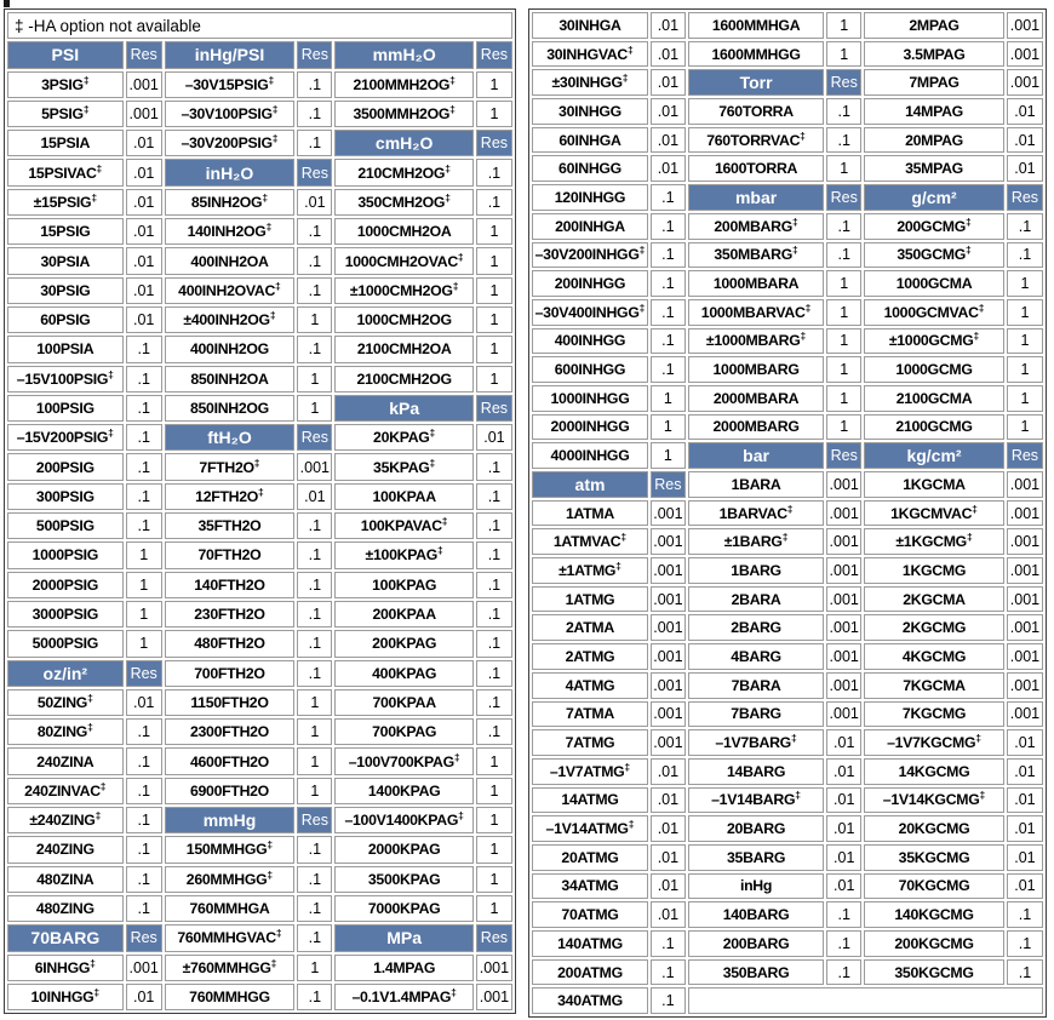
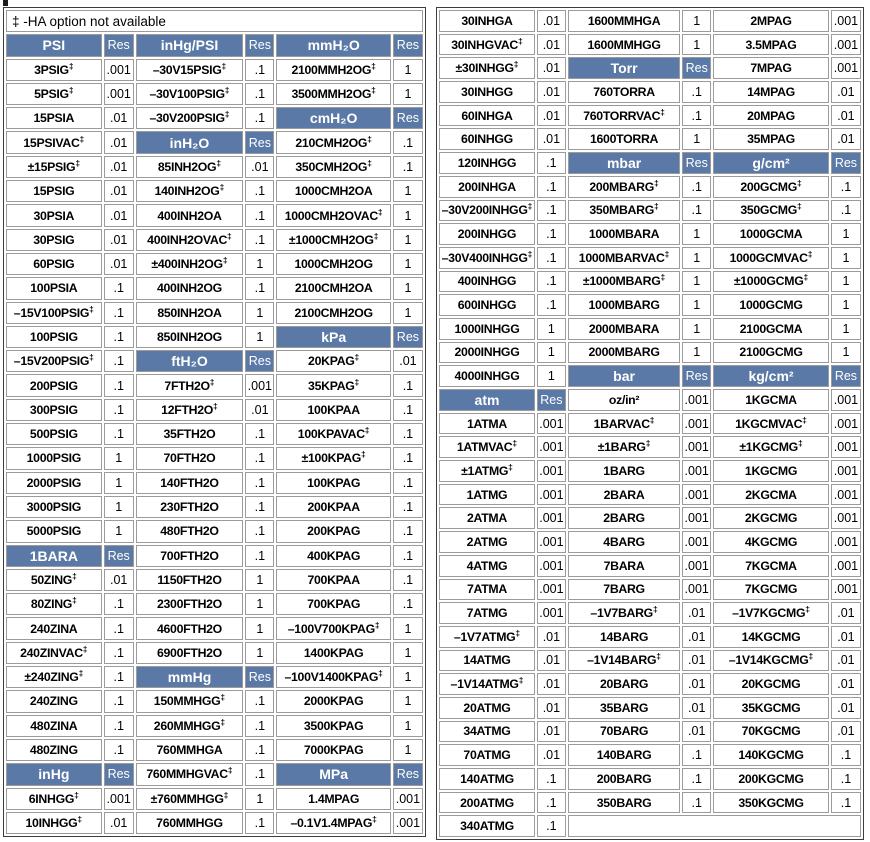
  ‡ -HA option not available
  PSI	Res	inHg/PSI	Res	mmH₂O	Res
  3PSIG‡	.001	–30V15PSIG‡	.1	2100MMH2OG‡	1
  5PSIG‡	.001	–30V100PSIG‡	.1	3500MMH2OG‡	1
  15PSIA	.01	–30V200PSIG‡	.1	cmH₂O	Res
  15PSIVAC‡	.01	inH₂O	Res	210CMH2OG‡	.1
  ±15PSIG‡	.01	85INH2OG‡	.01	350CMH2OG‡	.1
  15PSIG	.01	140INH2OG‡	.1	1000CMH2OA	1
  30PSIA	.01	400INH2OA	.1	1000CMH2OVAC‡	1
  30PSIG	.01	400INH2OVAC‡	.1	±1000CMH2OG‡	1
  60PSIG	.01	±400INH2OG‡	1	1000CMH2OG	1
  100PSIA	.1	400INH2OG	.1	2100CMH2OA	1
  –15V100PSIG‡	.1	850INH2OA	1	2100CMH2OG	1
  100PSIG	.1	850INH2OG	1	kPa	Res
  –15V200PSIG‡	.1	ftH₂O	Res	20KPAG‡	.01
  200PSIG	.1	7FTH2O‡	.001	35KPAG‡	.1
  300PSIG	.1	12FTH2O‡	.01	100KPAA	.1
  500PSIG	.1	35FTH2O	.1	100KPAVAC‡	.1
  1000PSIG	1	70FTH2O	.1	±100KPAG‡	.1
  2000PSIG	1	140FTH2O	.1	100KPAG	.1
  3000PSIG	1	230FTH2O	.1	200KPAA	.1
  5000PSIG	1	480FTH2O	.1	200KPAG	.1
- oz/in²	Res	700FTH2O	.1	400KPAG	.1
+ 1BARA	Res	700FTH2O	.1	400KPAG	.1
  50ZING‡	.01	1150FTH2O	1	700KPAA	.1
  80ZING‡	.1	2300FTH2O	1	700KPAG	.1
  240ZINA	.1	4600FTH2O	1	–100V700KPAG‡	1
  240ZINVAC‡	.1	6900FTH2O	1	1400KPAG	1
  ±240ZING‡	.1	mmHg	Res	–100V1400KPAG‡	1
  240ZING	.1	150MMHGG‡	.1	2000KPAG	1
  480ZINA	.1	260MMHGG‡	.1	3500KPAG	1
  480ZING	.1	760MMHGA	.1	7000KPAG	1
- 70BARG	Res	760MMHGVAC‡	.1	MPa	Res
+ inHg	Res	760MMHGVAC‡	.1	MPa	Res
  6INHGG‡	.001	±760MMHGG‡	1	1.4MPAG	.001
  10INHGG‡	.01	760MMHGG	.1	–0.1V1.4MPAG‡	.001
  30INHGA	.01	1600MMHGA	1	2MPAG	.001
  30INHGVAC‡	.01	1600MMHGG	1	3.5MPAG	.001
  ±30INHGG‡	.01	Torr	Res	7MPAG	.001
  30INHGG	.01	760TORRA	.1	14MPAG	.01
  60INHGA	.01	760TORRVAC‡	.1	20MPAG	.01
  60INHGG	.01	1600TORRA	1	35MPAG	.01
  120INHGG	.1	mbar	Res	g/cm²	Res
  200INHGA	.1	200MBARG‡	.1	200GCMG‡	.1
  –30V200INHGG‡	.1	350MBARG‡	.1	350GCMG‡	.1
  200INHGG	.1	1000MBARA	1	1000GCMA	1
  –30V400INHGG‡	.1	1000MBARVAC‡	1	1000GCMVAC‡	1
  400INHGG	.1	±1000MBARG‡	1	±1000GCMG‡	1
  600INHGG	.1	1000MBARG	1	1000GCMG	1
  1000INHGG	1	2000MBARA	1	2100GCMA	1
  2000INHGG	1	2000MBARG	1	2100GCMG	1
  4000INHGG	1	bar	Res	kg/cm²	Res
- atm	Res	1BARA	.001	1KGCMA	.001
+ atm	Res	oz/in²	.001	1KGCMA	.001
  1ATMA	.001	1BARVAC‡	.001	1KGCMVAC‡	.001
  1ATMVAC‡	.001	±1BARG‡	.001	±1KGCMG‡	.001
  ±1ATMG‡	.001	1BARG	.001	1KGCMG	.001
  1ATMG	.001	2BARA	.001	2KGCMA	.001
  2ATMA	.001	2BARG	.001	2KGCMG	.001
  2ATMG	.001	4BARG	.001	4KGCMG	.001
  4ATMG	.001	7BARA	.001	7KGCMA	.001
  7ATMA	.001	7BARG	.001	7KGCMG	.001
  7ATMG	.001	–1V7BARG‡	.01	–1V7KGCMG‡	.01
  –1V7ATMG‡	.01	14BARG	.01	14KGCMG	.01
  14ATMG	.01	–1V14BARG‡	.01	–1V14KGCMG‡	.01
  –1V14ATMG‡	.01	20BARG	.01	20KGCMG	.01
  20ATMG	.01	35BARG	.01	35KGCMG	.01
- 34ATMG	.01	inHg	.01	70KGCMG	.01
+ 34ATMG	.01	70BARG	.01	70KGCMG	.01
  70ATMG	.01	140BARG	.1	140KGCMG	.1
  140ATMG	.1	200BARG	.1	200KGCMG	.1
  200ATMG	.1	350BARG	.1	350KGCMG	.1
  340ATMG	.1
